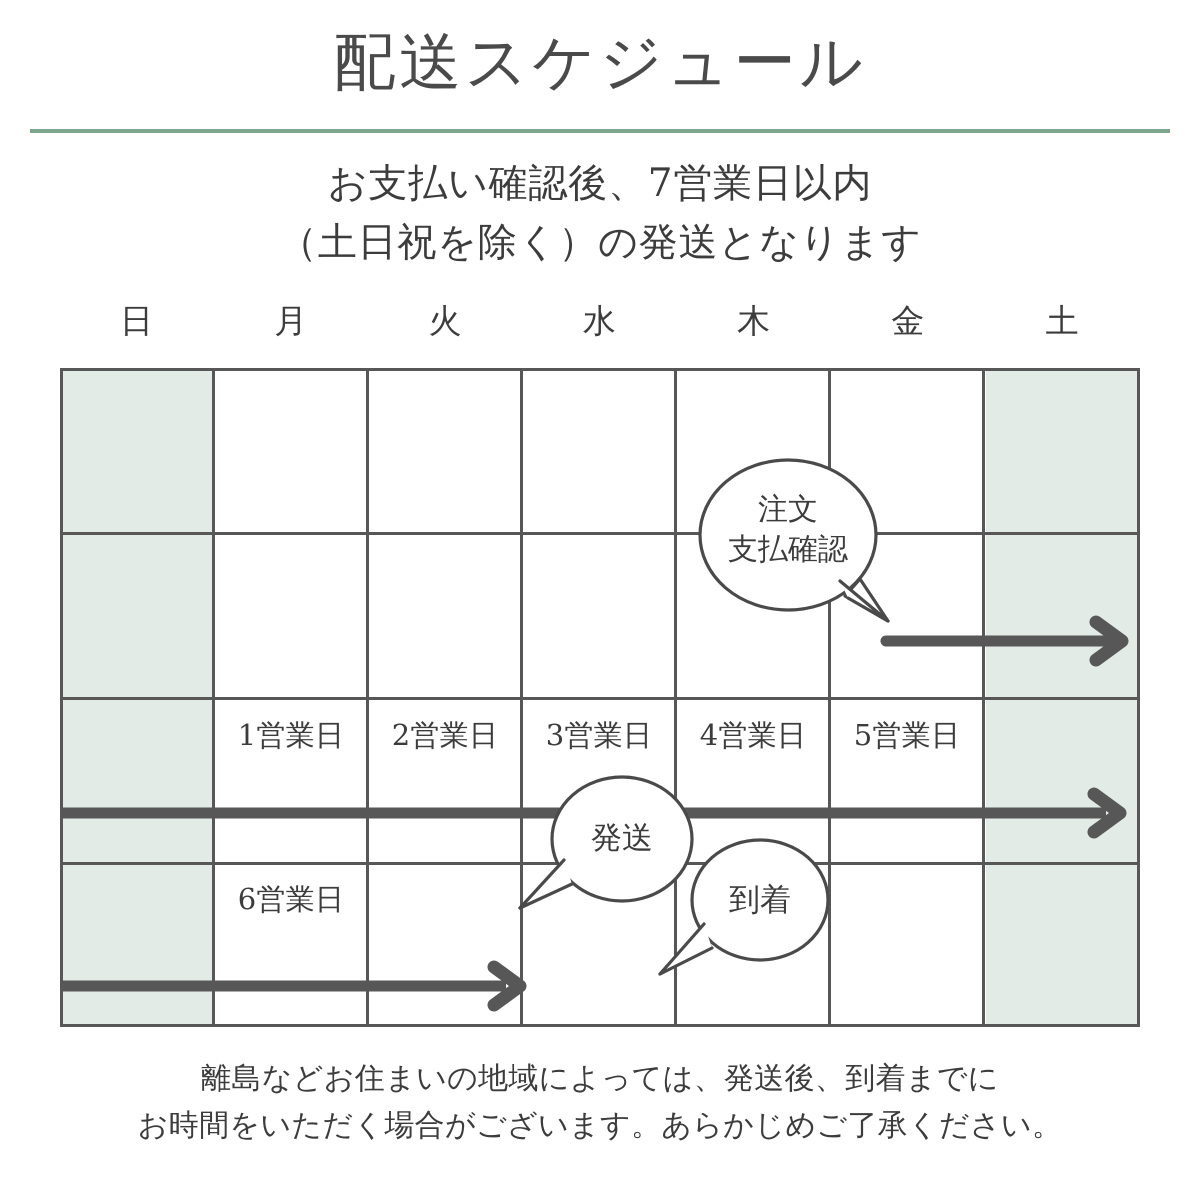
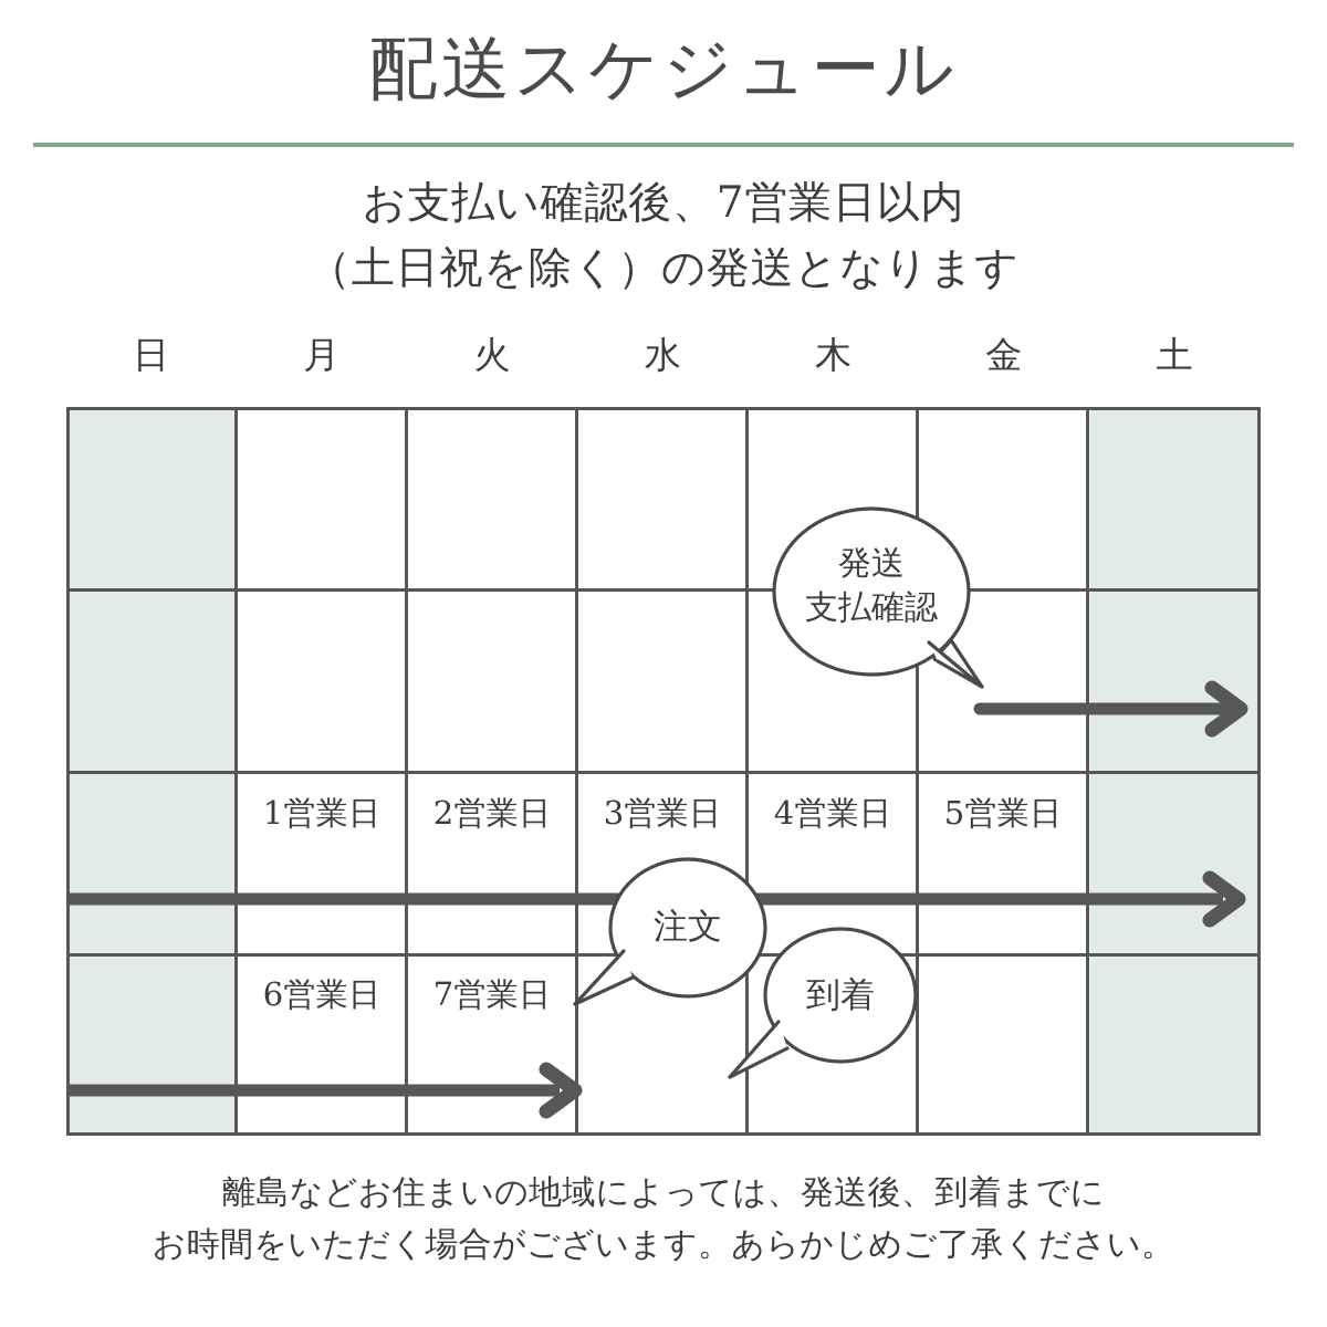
  配送スケジュール
  お支払い確認後、7営業日以内
  （土日祝を除く）の発送となります
  日
  月
  火
  水
  木
  金
  土
  1営業日
  2営業日
  3営業日
  4営業日
  5営業日
  6営業日
+ 7営業日
- 注文
+ 発送
  支払確認
- 発送
+ 注文
  到着
  離島などお住まいの地域によっては、発送後、到着までに
  お時間をいただく場合がございます。あらかじめご了承ください。
